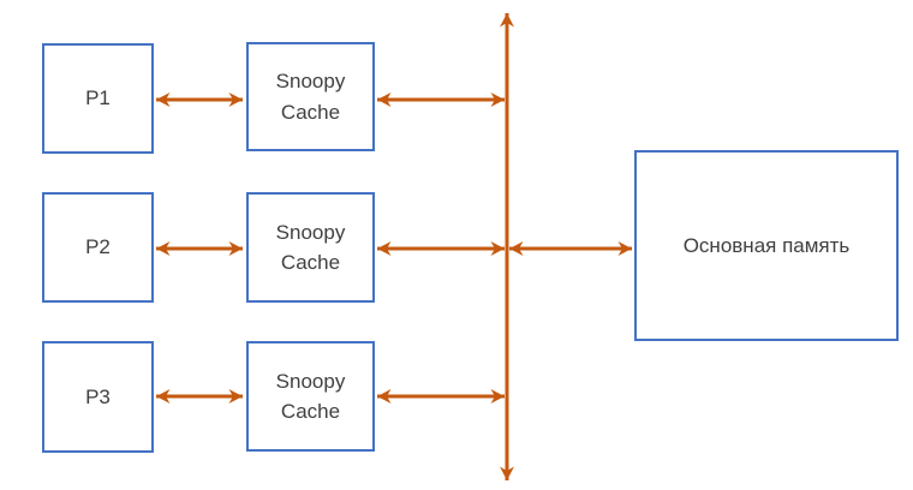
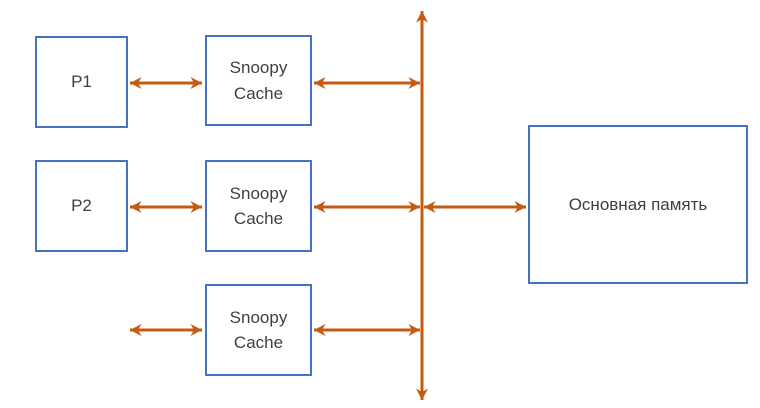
  P1
  P2
- P3
  Snoopy Cache
  Snoopy Cache
  Snoopy Cache
  Основная память
